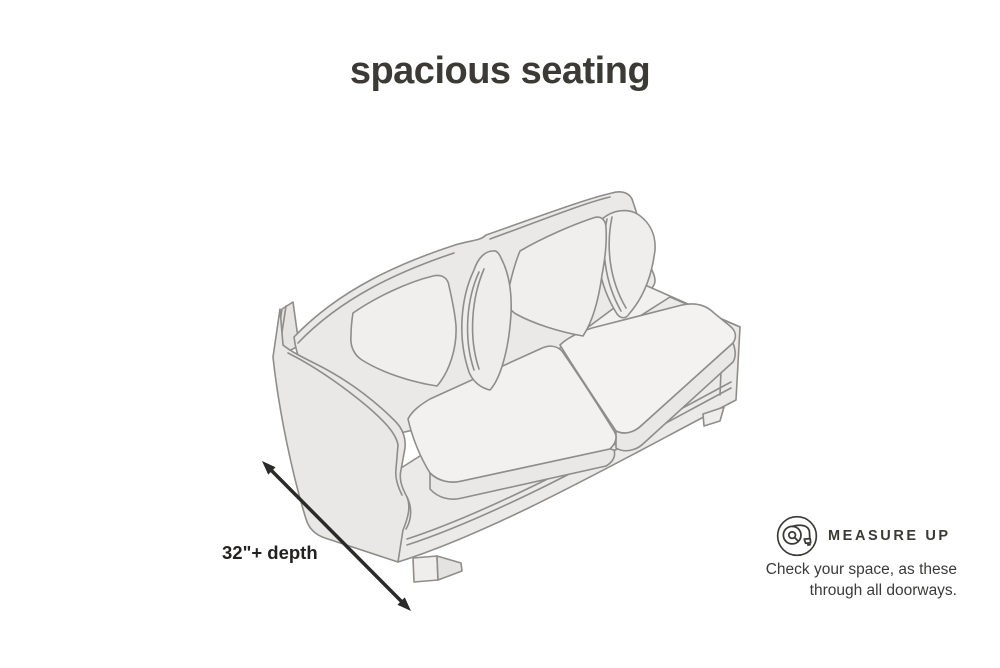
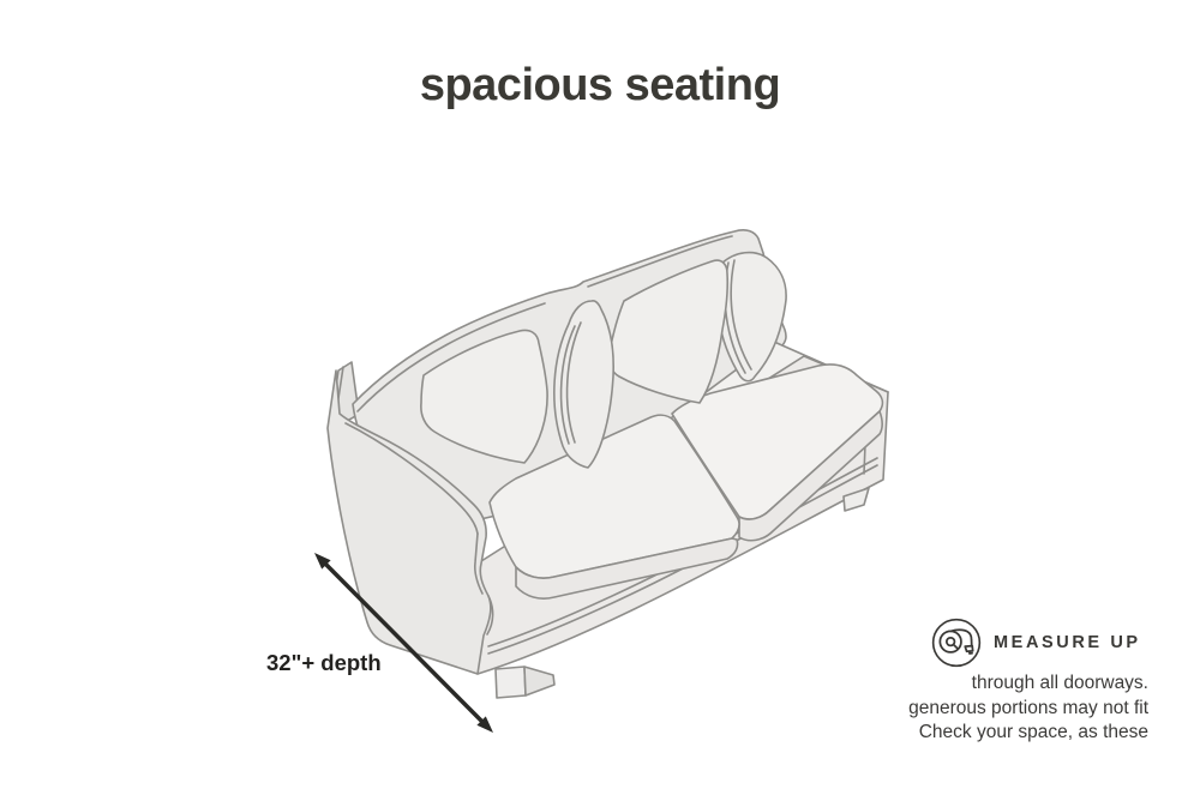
  spacious seating
  32"+ depth
  MEASURE UP
- Check your space, as these
+ through all doorways.
+ generous portions may not fit
- through all doorways.
+ Check your space, as these
